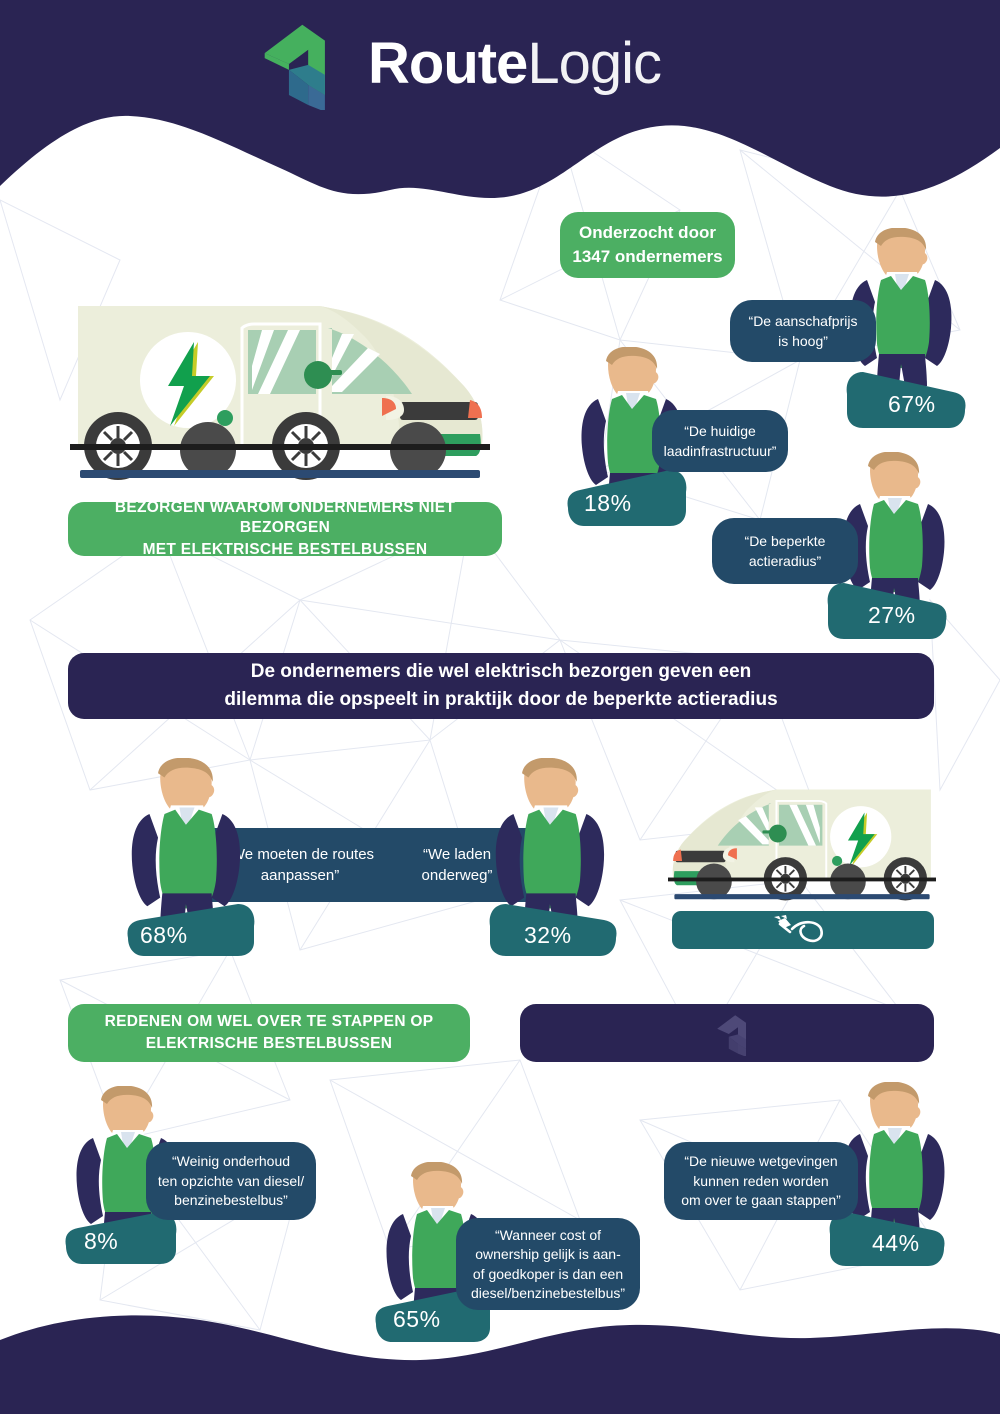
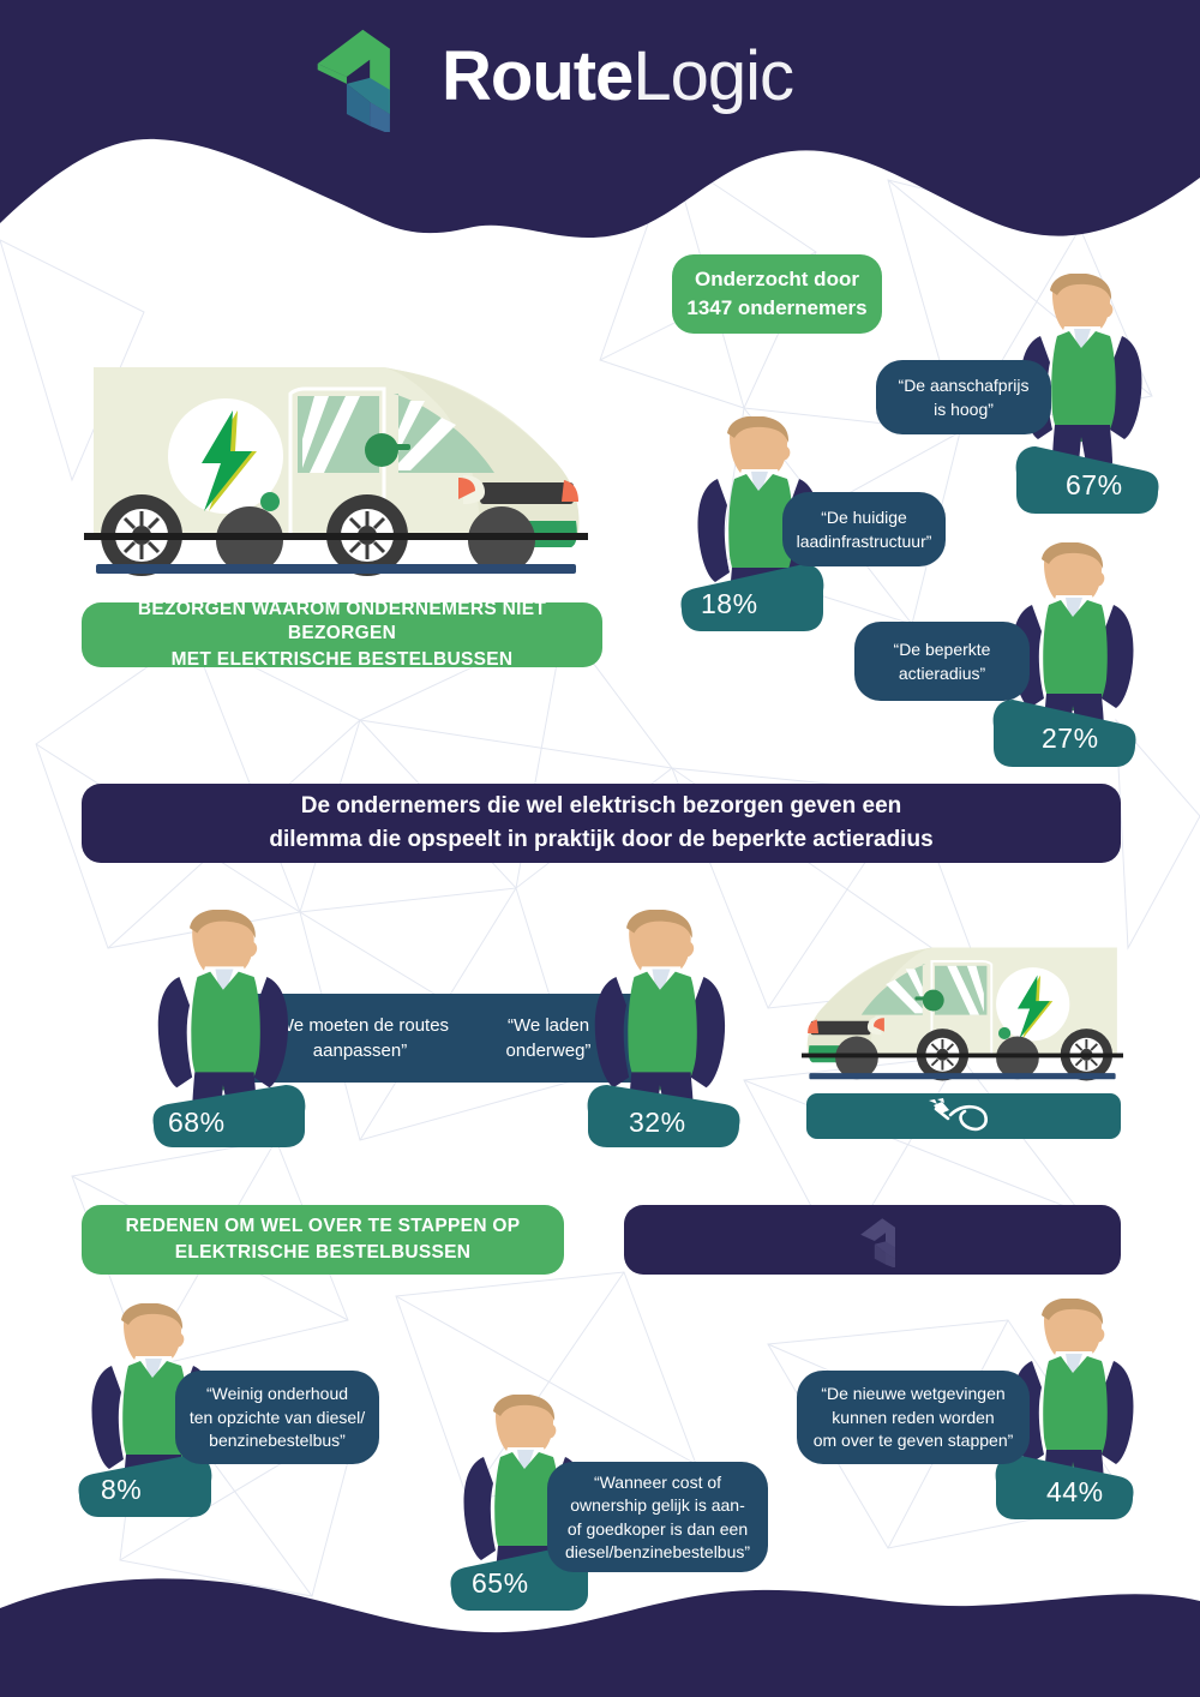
  RouteLogic
  Onderzocht door
  1347 ondernemers
  BEZORGEN WAAROM ONDERNEMERS NIET BEZORGEN
  MET ELEKTRISCHE BESTELBUSSEN
  18%
  “De huidige
  laadinfrastructuur”
  67%
  “De aanschafprijs
  is hoog”
  27%
  “De beperkte
  actieradius”
  De ondernemers die wel elektrisch bezorgen geven een
  dilemma die opspeelt in praktijk door de beperkte actieradius
  e moeten de routes
  aanpassen”
  “We laden
  onderweg”
  68%
  32%
  REDENEN OM WEL OVER TE STAPPEN OP
  ELEKTRISCHE BESTELBUSSEN
  8%
  “Weinig onderhoud
  ten opzichte van diesel/
  benzinebestelbus”
  65%
  “Wanneer cost of
  ownership gelijk is aan-
  of goedkoper is dan een
  diesel/benzinebestelbus”
  44%
  “De nieuwe wetgevingen
  kunnen reden worden
- om over te gaan stappen”
+ om over te geven stappen”
